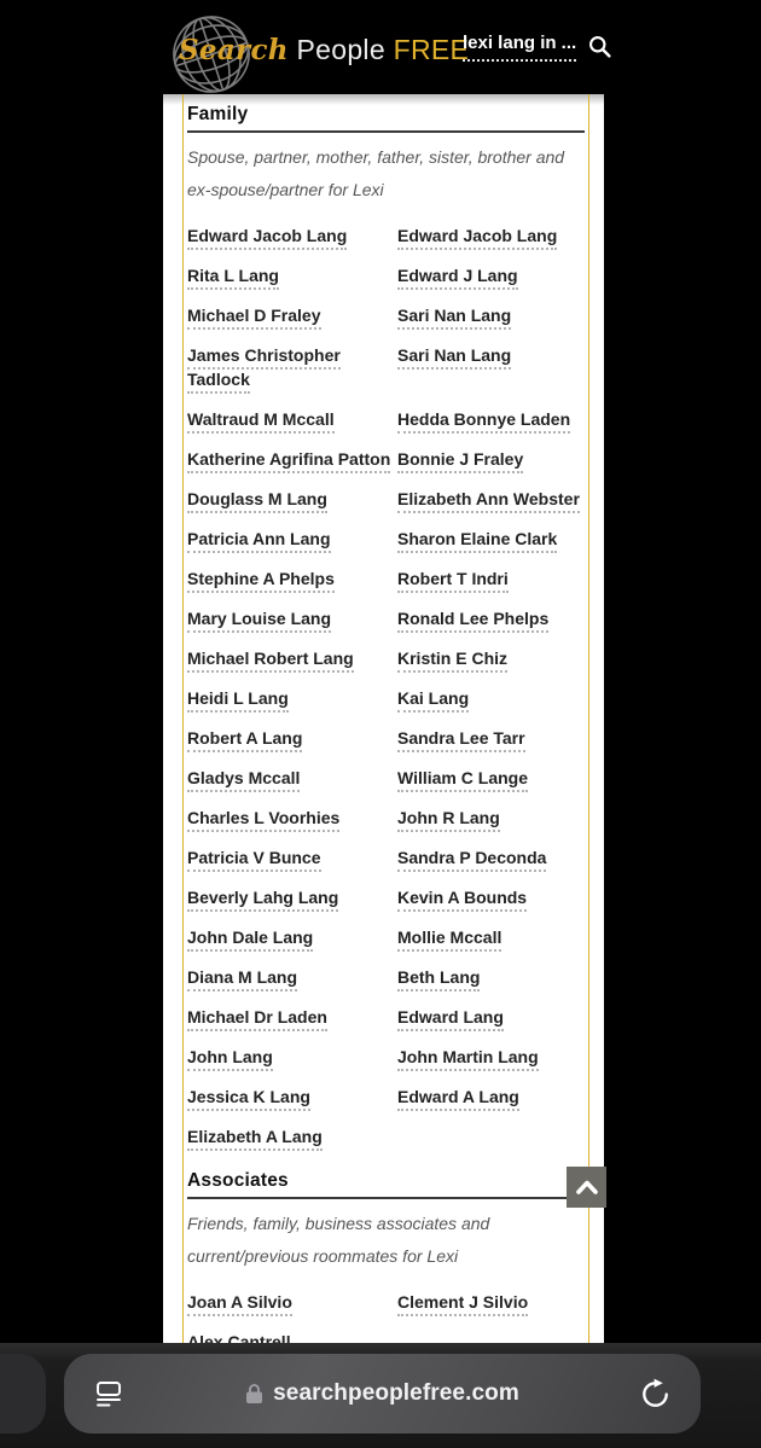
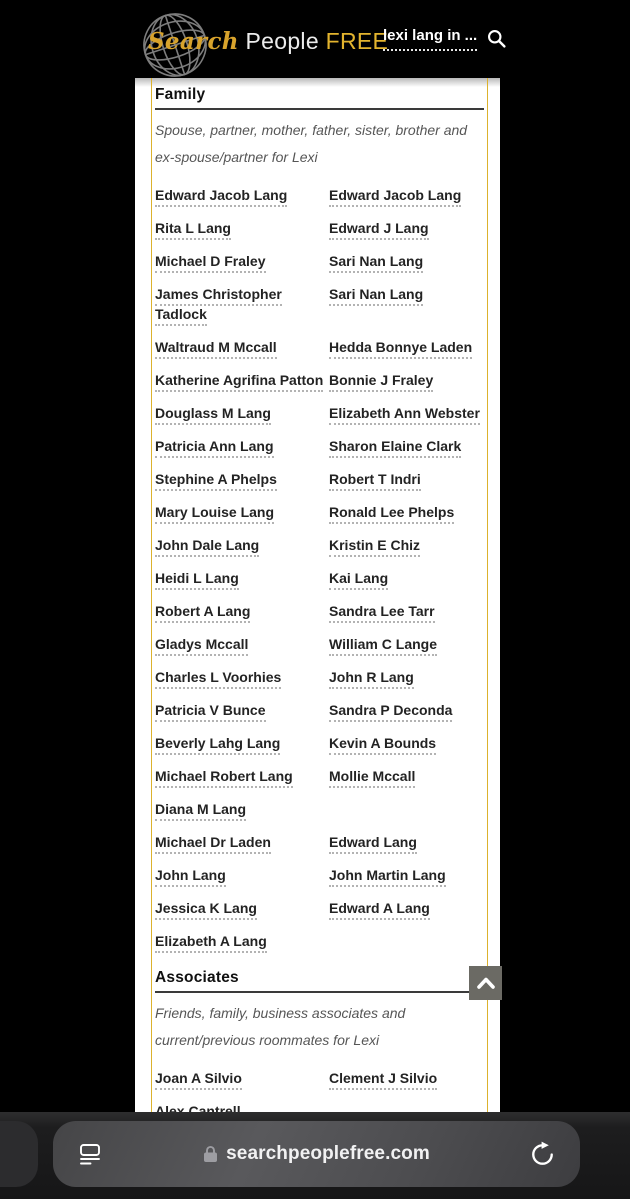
  Search People FREE
  lexi lang in ...
  Family
  Spouse, partner, mother, father, sister, brother and ex-spouse/partner for Lexi
  Edward Jacob Lang
  Edward Jacob Lang
  Rita L Lang
  Edward J Lang
  Michael D Fraley
  Sari Nan Lang
  James Christopher Tadlock
  Sari Nan Lang
  Waltraud M Mccall
  Hedda Bonnye Laden
  Katherine Agrifina Patton
  Bonnie J Fraley
  Douglass M Lang
  Elizabeth Ann Webster
  Patricia Ann Lang
  Sharon Elaine Clark
  Stephine A Phelps
  Robert T Indri
  Mary Louise Lang
  Ronald Lee Phelps
- Michael Robert Lang
+ John Dale Lang
  Kristin E Chiz
  Heidi L Lang
  Kai Lang
  Robert A Lang
  Sandra Lee Tarr
  Gladys Mccall
  William C Lange
  Charles L Voorhies
  John R Lang
  Patricia V Bunce
  Sandra P Deconda
  Beverly Lahg Lang
  Kevin A Bounds
- John Dale Lang
+ Michael Robert Lang
  Mollie Mccall
  Diana M Lang
- Beth Lang
  Michael Dr Laden
  Edward Lang
  John Lang
  John Martin Lang
  Jessica K Lang
  Edward A Lang
  Elizabeth A Lang
  Associates
  Friends, family, business associates and current/previous roommates for Lexi
  Joan A Silvio
  Clement J Silvio
  Alex Cantrell
  searchpeoplefree.com
